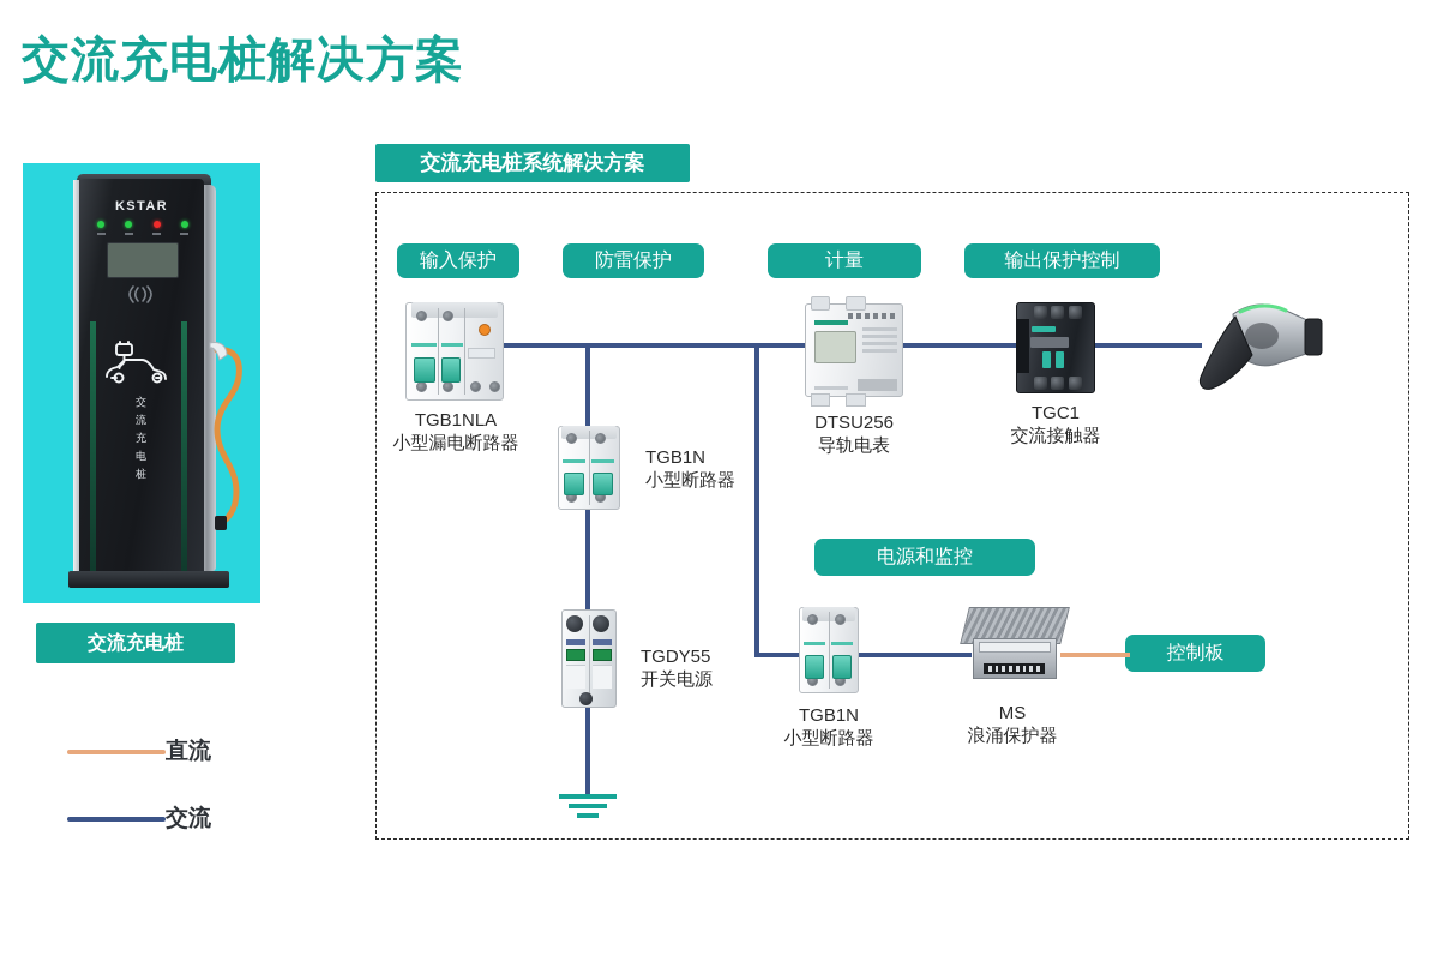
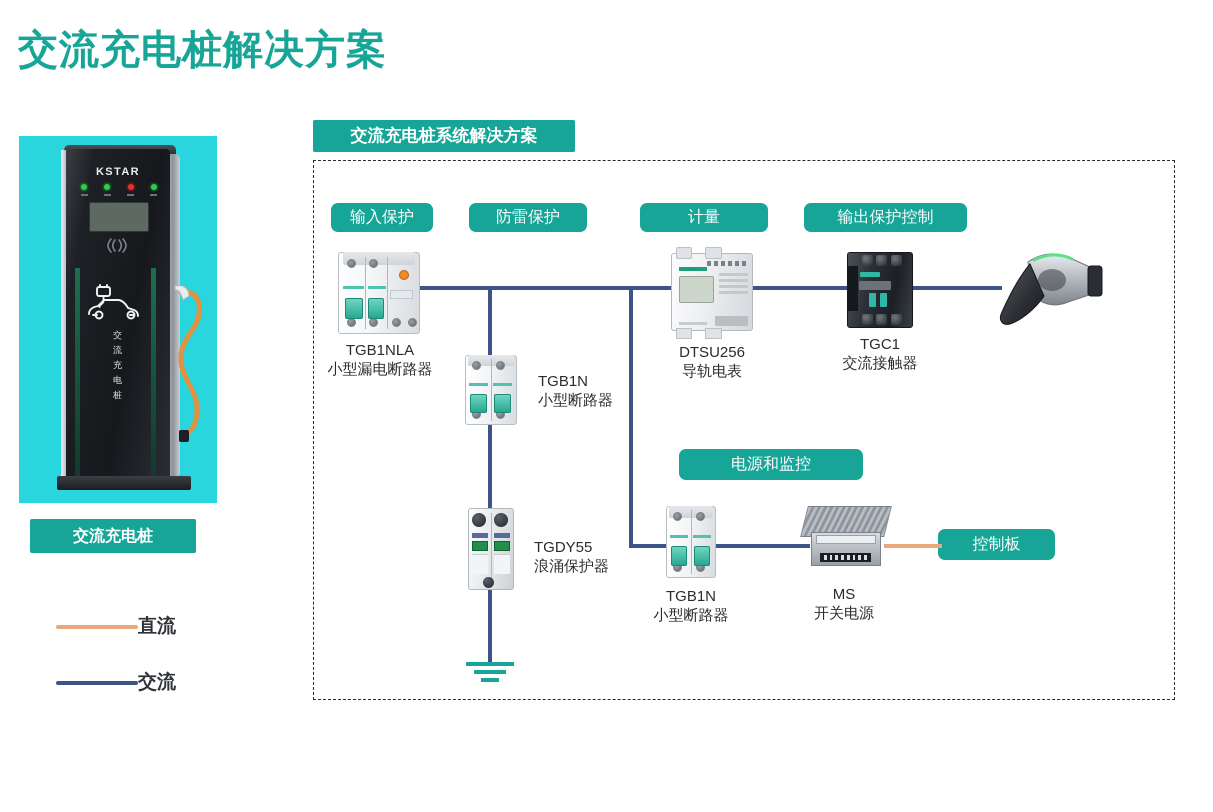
  交流充电桩解决方案
  KSTAR
  交
  流
  充
  电
  桩
  交流充电桩
  交流充电桩系统解决方案
  输入保护
  防雷保护
  计量
  输出保护控制
  电源和监控
  控制板
  TGB1NLA
  小型漏电断路器
  TGB1N
  小型断路器
  TGDY55
- 开关电源
+ 浪涌保护器
  DTSU256
  导轨电表
  TGC1
  交流接触器
  TGB1N
  小型断路器
  MS
- 浪涌保护器
+ 开关电源
  直流
  交流
